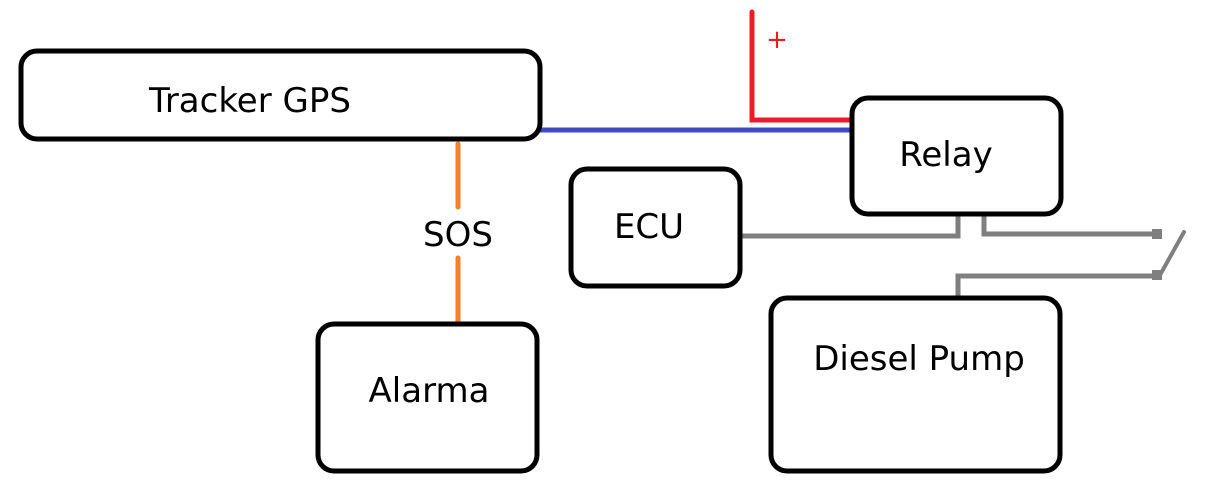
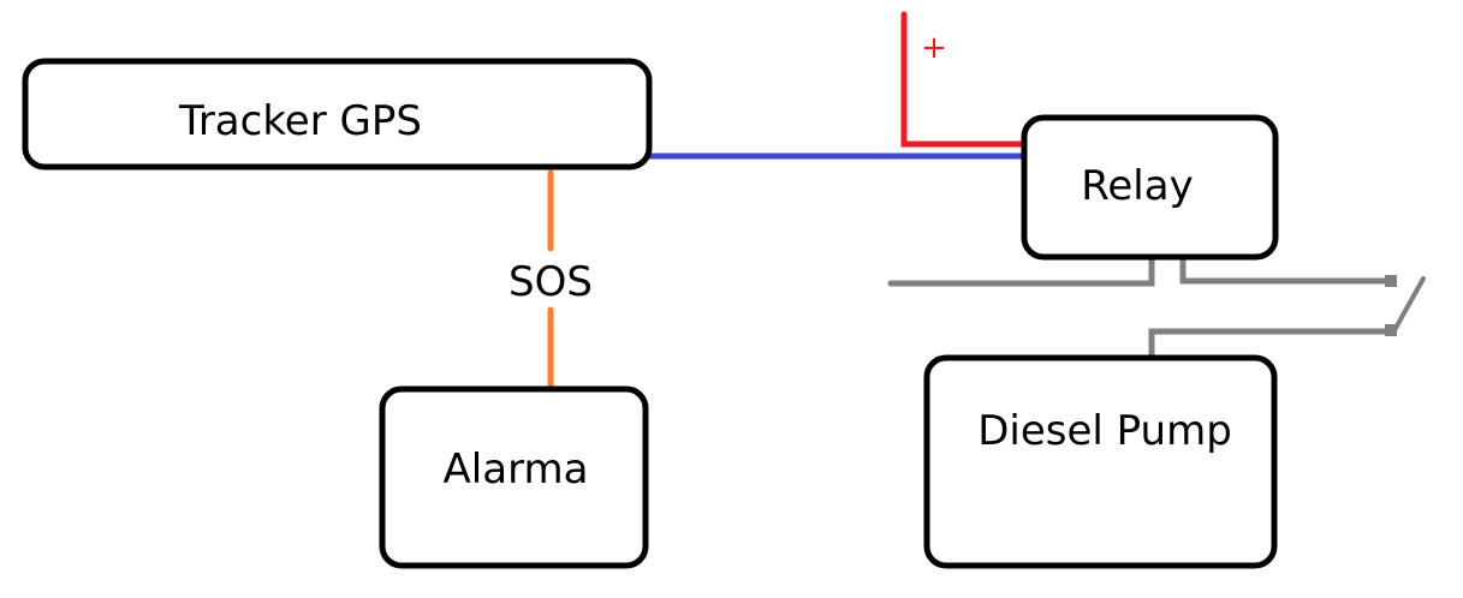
  Tracker GPS
  Relay
- ECU
  Alarma
  Diesel Pump
  SOS
  +
